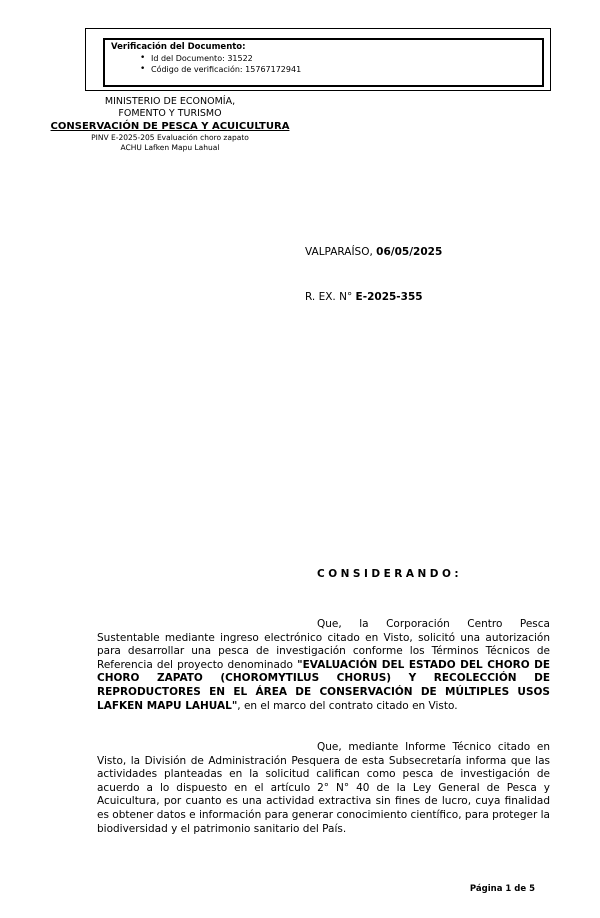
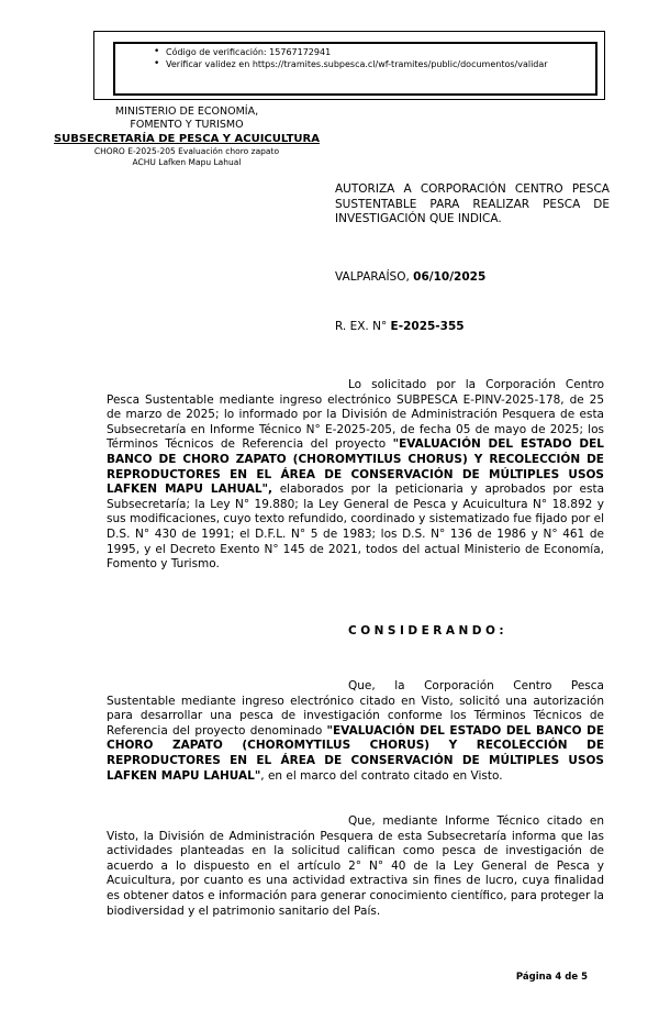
- Verificación del Documento:
- Id del Documento: 31522
  Código de verificación: 15767172941
+ Verificar validez en https://tramites.subpesca.cl/wf-tramites/public/documentos/validar
  MINISTERIO DE ECONOMÍA,
  FOMENTO Y TURISMO
- CONSERVACIÓN DE PESCA Y ACUICULTURA
+ SUBSECRETARÍA DE PESCA Y ACUICULTURA
- PINV E-2025-205 Evaluación choro zapato
+ CHORO E-2025-205 Evaluación choro zapato
  ACHU Lafken Mapu Lahual
+ AUTORIZA A CORPORACIÓN CENTRO PESCA SUSTENTABLE PARA REALIZAR PESCA DE INVESTIGACIÓN QUE INDICA.
- VALPARAÍSO, 06/05/2025
+ VALPARAÍSO, 06/10/2025
  R. EX. N° E-2025-355
+ Lo solicitado por la Corporación Centro Pesca Sustentable mediante ingreso electrónico SUBPESCA E-PINV-2025-178, de 25 de marzo de 2025; lo informado por la División de Administración Pesquera de esta Subsecretaría en Informe Técnico N° E-2025-205, de fecha 05 de mayo de 2025; los Términos Técnicos de Referencia del proyecto "EVALUACIÓN DEL ESTADO DEL BANCO DE CHORO ZAPATO (CHOROMYTILUS CHORUS) Y RECOLECCIÓN DE REPRODUCTORES EN EL ÁREA DE CONSERVACIÓN DE MÚLTIPLES USOS LAFKEN MAPU LAHUAL", elaborados por la peticionaria y aprobados por esta Subsecretaría; la Ley N° 19.880; la Ley General de Pesca y Acuicultura N° 18.892 y sus modificaciones, cuyo texto refundido, coordinado y sistematizado fue fijado por el D.S. N° 430 de 1991; el D.F.L. N° 5 de 1983; los D.S. N° 136 de 1986 y N° 461 de 1995, y el Decreto Exento N° 145 de 2021, todos del actual Ministerio de Economía, Fomento y Turismo.
  CONSIDERANDO:
- Que, la Corporación Centro Pesca Sustentable mediante ingreso electrónico citado en Visto, solicitó una autorización para desarrollar una pesca de investigación conforme los Términos Técnicos de Referencia del proyecto denominado "EVALUACIÓN DEL ESTADO DEL CHORO DE CHORO ZAPATO (CHOROMYTILUS CHORUS) Y RECOLECCIÓN DE REPRODUCTORES EN EL ÁREA DE CONSERVACIÓN DE MÚLTIPLES USOS LAFKEN MAPU LAHUAL", en el marco del contrato citado en Visto.
+ Que, la Corporación Centro Pesca Sustentable mediante ingreso electrónico citado en Visto, solicitó una autorización para desarrollar una pesca de investigación conforme los Términos Técnicos de Referencia del proyecto denominado "EVALUACIÓN DEL ESTADO DEL BANCO DE CHORO ZAPATO (CHOROMYTILUS CHORUS) Y RECOLECCIÓN DE REPRODUCTORES EN EL ÁREA DE CONSERVACIÓN DE MÚLTIPLES USOS LAFKEN MAPU LAHUAL", en el marco del contrato citado en Visto.
  Que, mediante Informe Técnico citado en Visto, la División de Administración Pesquera de esta Subsecretaría informa que las actividades planteadas en la solicitud califican como pesca de investigación de acuerdo a lo dispuesto en el artículo 2° N° 40 de la Ley General de Pesca y Acuicultura, por cuanto es una actividad extractiva sin fines de lucro, cuya finalidad es obtener datos e información para generar conocimiento científico, para proteger la biodiversidad y el patrimonio sanitario del País.
- Página 1 de 5
+ Página 4 de 5
